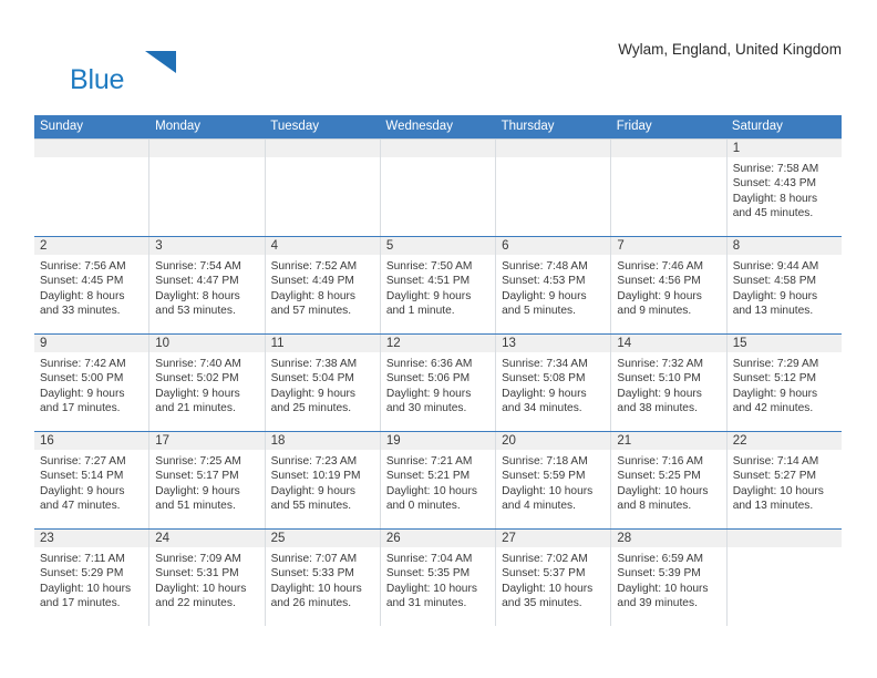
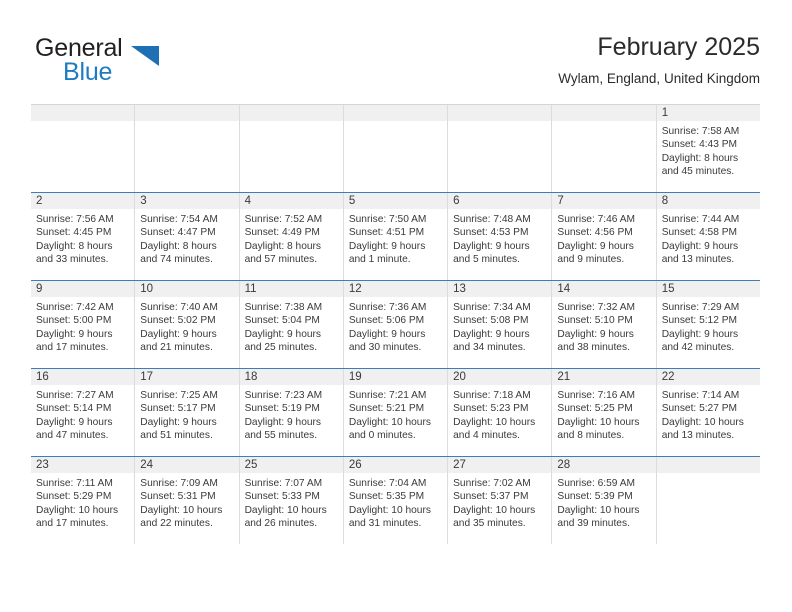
+ General
  Blue
+ February 2025
  Wylam, England, United Kingdom
- Sunday
- Monday
- Tuesday
- Wednesday
- Thursday
- Friday
- Saturday
  1
  Sunrise: 7:58 AM
  Sunset: 4:43 PM
  Daylight: 8 hours
  and 45 minutes.
  2
  Sunrise: 7:56 AM
  Sunset: 4:45 PM
  Daylight: 8 hours
  and 33 minutes.
  3
  Sunrise: 7:54 AM
  Sunset: 4:47 PM
  Daylight: 8 hours
- and 53 minutes.
+ and 74 minutes.
  4
  Sunrise: 7:52 AM
  Sunset: 4:49 PM
  Daylight: 8 hours
  and 57 minutes.
  5
  Sunrise: 7:50 AM
  Sunset: 4:51 PM
  Daylight: 9 hours
  and 1 minute.
  6
  Sunrise: 7:48 AM
  Sunset: 4:53 PM
  Daylight: 9 hours
  and 5 minutes.
  7
  Sunrise: 7:46 AM
  Sunset: 4:56 PM
  Daylight: 9 hours
  and 9 minutes.
  8
- Sunrise: 9:44 AM
+ Sunrise: 7:44 AM
  Sunset: 4:58 PM
  Daylight: 9 hours
  and 13 minutes.
  9
  Sunrise: 7:42 AM
  Sunset: 5:00 PM
  Daylight: 9 hours
  and 17 minutes.
  10
  Sunrise: 7:40 AM
  Sunset: 5:02 PM
  Daylight: 9 hours
  and 21 minutes.
  11
  Sunrise: 7:38 AM
  Sunset: 5:04 PM
  Daylight: 9 hours
  and 25 minutes.
  12
- Sunrise: 6:36 AM
+ Sunrise: 7:36 AM
  Sunset: 5:06 PM
  Daylight: 9 hours
  and 30 minutes.
  13
  Sunrise: 7:34 AM
  Sunset: 5:08 PM
  Daylight: 9 hours
  and 34 minutes.
  14
  Sunrise: 7:32 AM
  Sunset: 5:10 PM
  Daylight: 9 hours
  and 38 minutes.
  15
  Sunrise: 7:29 AM
  Sunset: 5:12 PM
  Daylight: 9 hours
  and 42 minutes.
  16
  Sunrise: 7:27 AM
  Sunset: 5:14 PM
  Daylight: 9 hours
  and 47 minutes.
  17
  Sunrise: 7:25 AM
  Sunset: 5:17 PM
  Daylight: 9 hours
  and 51 minutes.
  18
  Sunrise: 7:23 AM
- Sunset: 10:19 PM
+ Sunset: 5:19 PM
  Daylight: 9 hours
  and 55 minutes.
  19
  Sunrise: 7:21 AM
  Sunset: 5:21 PM
  Daylight: 10 hours
  and 0 minutes.
  20
  Sunrise: 7:18 AM
- Sunset: 5:59 PM
+ Sunset: 5:23 PM
  Daylight: 10 hours
  and 4 minutes.
  21
  Sunrise: 7:16 AM
  Sunset: 5:25 PM
  Daylight: 10 hours
  and 8 minutes.
  22
  Sunrise: 7:14 AM
  Sunset: 5:27 PM
  Daylight: 10 hours
  and 13 minutes.
  23
  Sunrise: 7:11 AM
  Sunset: 5:29 PM
  Daylight: 10 hours
  and 17 minutes.
  24
  Sunrise: 7:09 AM
  Sunset: 5:31 PM
  Daylight: 10 hours
  and 22 minutes.
  25
  Sunrise: 7:07 AM
  Sunset: 5:33 PM
  Daylight: 10 hours
  and 26 minutes.
  26
  Sunrise: 7:04 AM
  Sunset: 5:35 PM
  Daylight: 10 hours
  and 31 minutes.
  27
  Sunrise: 7:02 AM
  Sunset: 5:37 PM
  Daylight: 10 hours
  and 35 minutes.
  28
  Sunrise: 6:59 AM
  Sunset: 5:39 PM
  Daylight: 10 hours
  and 39 minutes.
